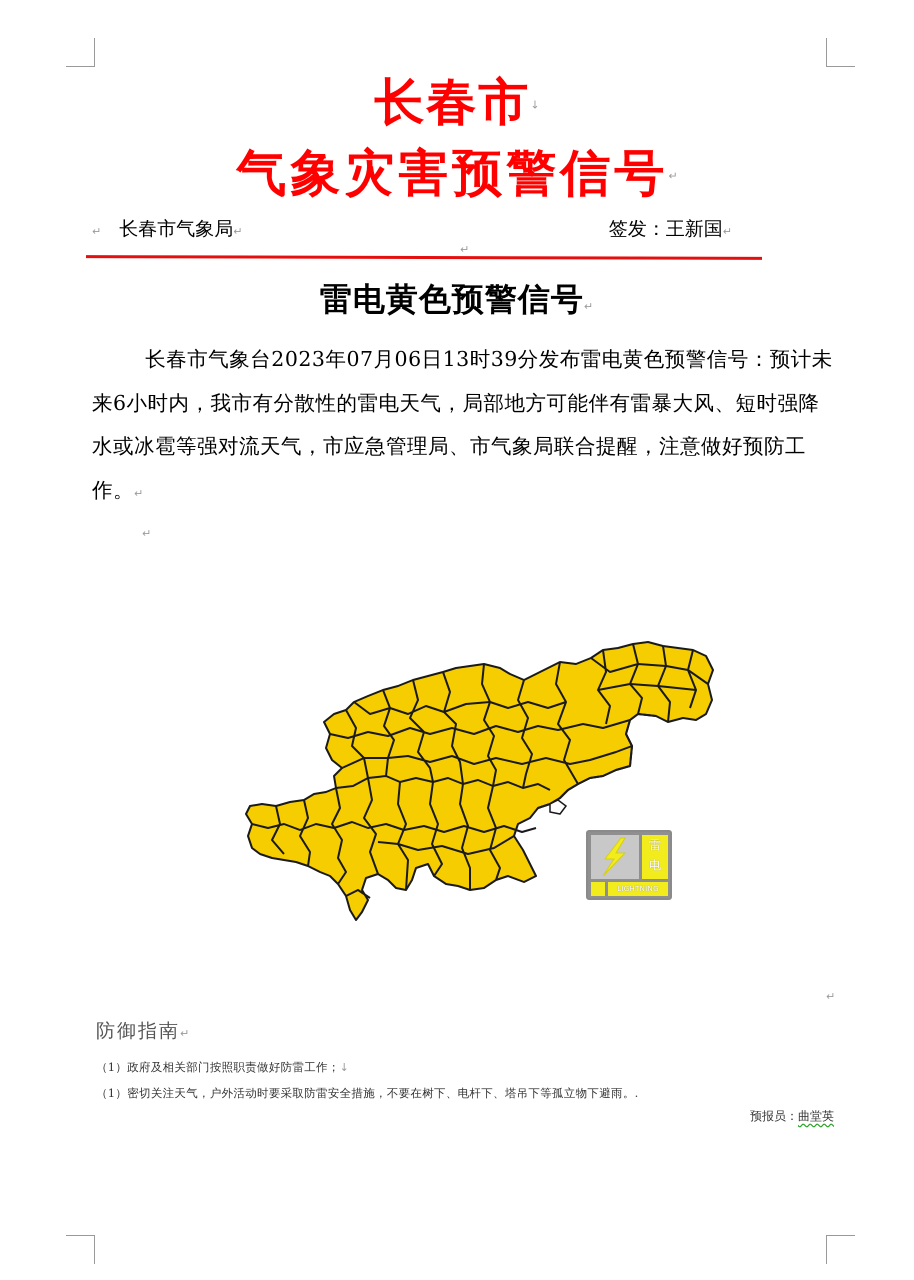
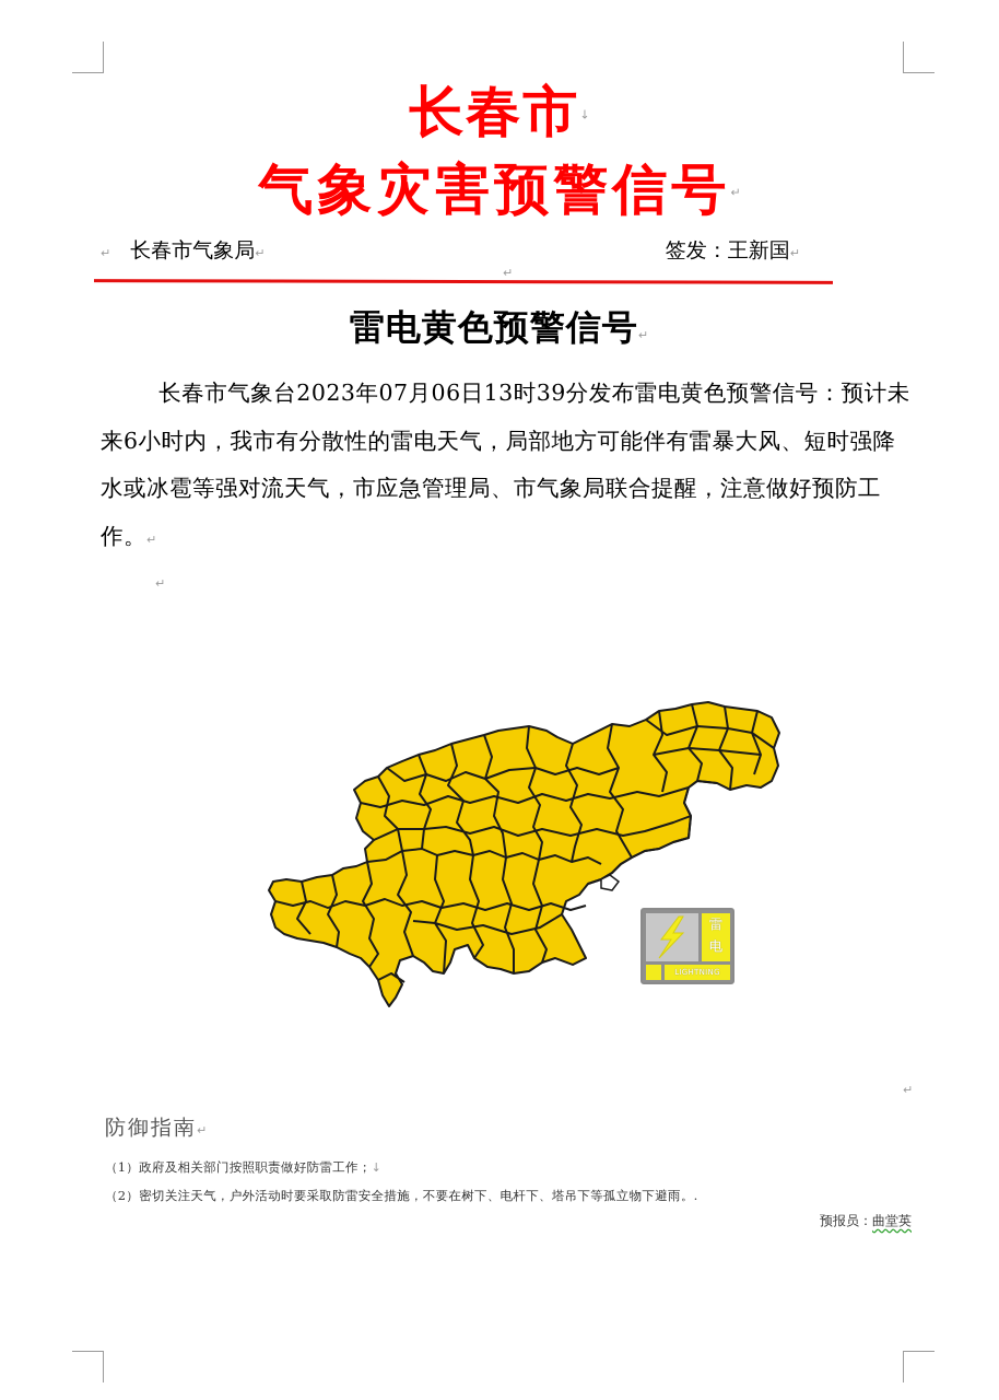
  长春市↓
  气象灾害预警信号↵
  ↵ 长春市气象局↵
  签发：王新国↵
  ↵
  雷电黄色预警信号↵
  长春市气象台2023年07月06日13时39分发布雷电黄色预警信号：预计未来6小时内，我市有分散性的雷电天气，局部地方可能伴有雷暴大风、短时强降水或冰雹等强对流天气，市应急管理局、市气象局联合提醒，注意做好预防工作。↵
  ↵
  雷
  电
  LIGHTNING
  ↵
  防御指南↵
  （1）政府及相关部门按照职责做好防雷工作；↓
- （1）密切关注天气，户外活动时要采取防雷安全措施，不要在树下、电杆下、塔吊下等孤立物下避雨。.
+ （2）密切关注天气，户外活动时要采取防雷安全措施，不要在树下、电杆下、塔吊下等孤立物下避雨。.
  预报员：曲堂英
